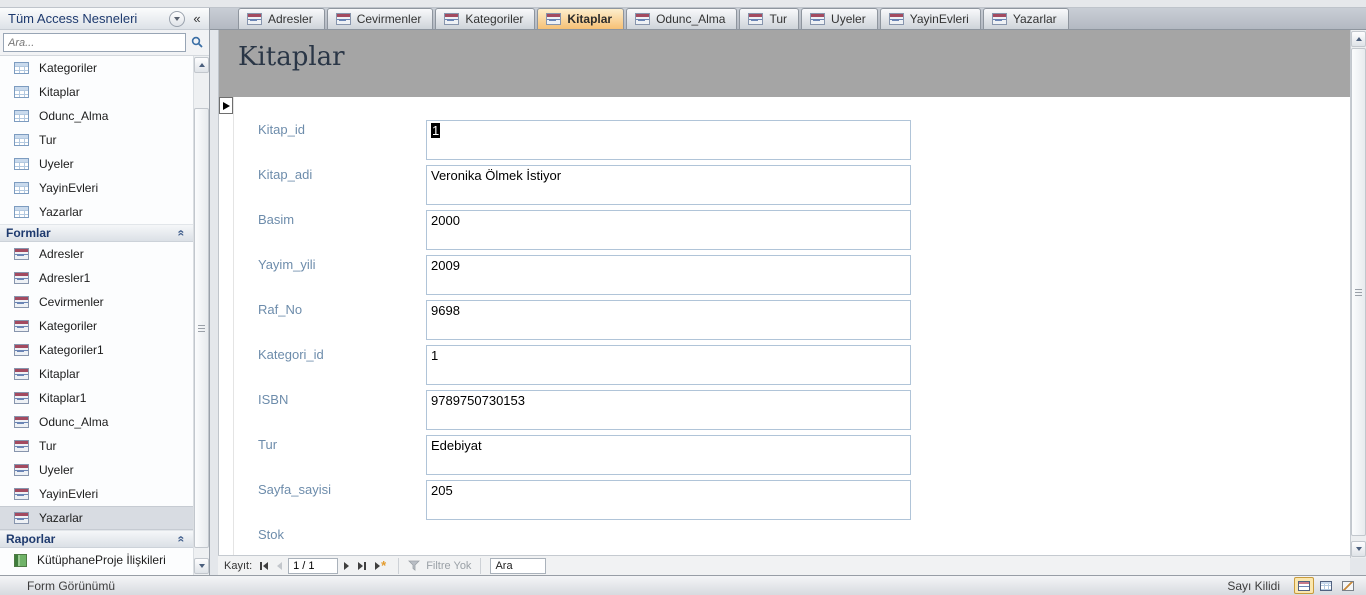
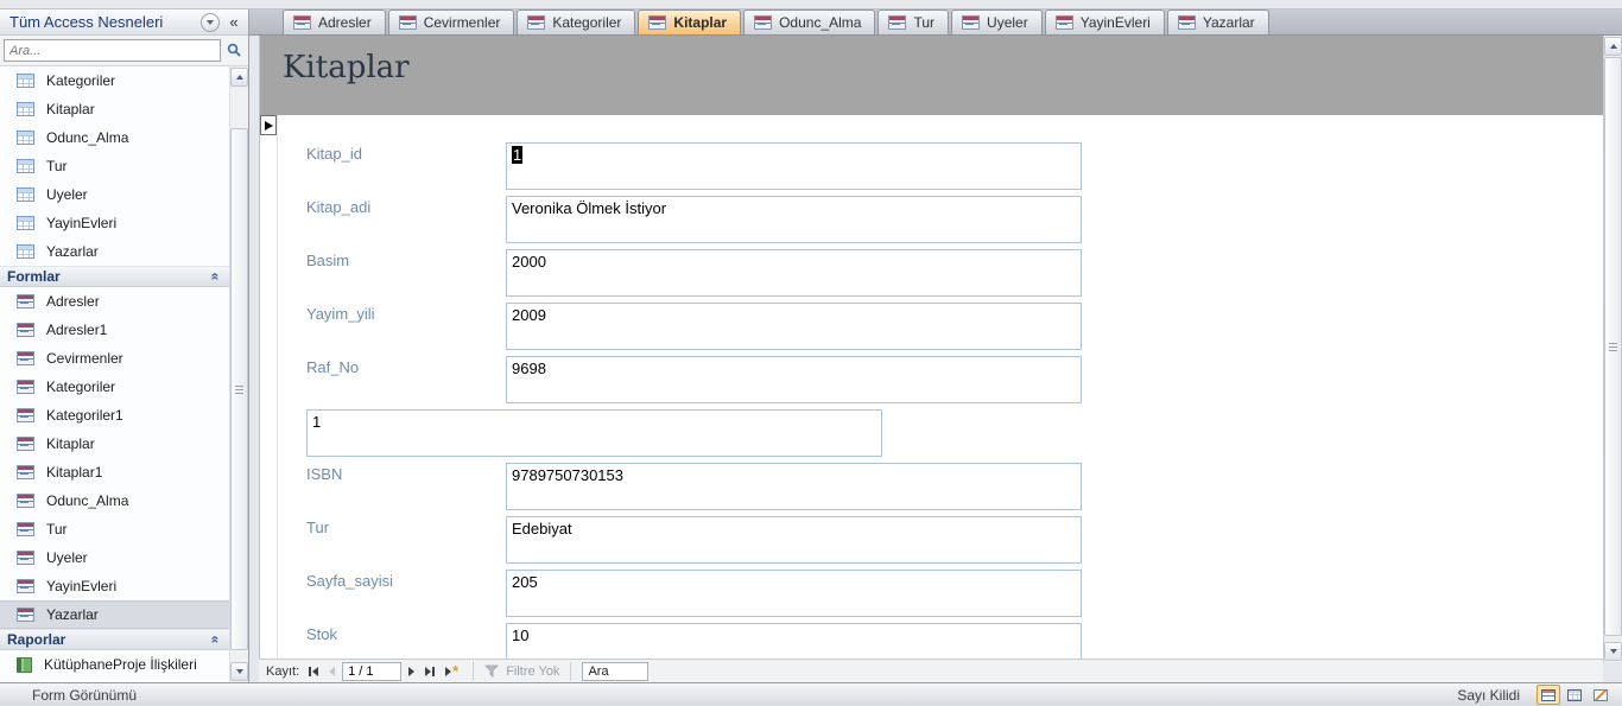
  Tüm Access Nesneleri
  Ara...
  Kategoriler
  Kitaplar
  Odunc_Alma
  Tur
  Uyeler
  YayinEvleri
  Yazarlar
  Formlar
  Adresler
  Adresler1
  Cevirmenler
  Kategoriler
  Kategoriler1
  Kitaplar
  Kitaplar1
  Odunc_Alma
  Tur
  Uyeler
  YayinEvleri
  Yazarlar
  Raporlar
  KütüphaneProje İlişkileri
  Adresler
  Cevirmenler
  Kategoriler
  Kitaplar
  Odunc_Alma
  Tur
  Uyeler
  YayinEvleri
  Yazarlar
  Kitaplar
  Kitap_id
  1
  Kitap_adi
  Veronika Ölmek İstiyor
  Basim
  2000
  Yayim_yili
  2009
  Raf_No
  9698
- Kategori_id
  1
  ISBN
  9789750730153
  Tur
  Edebiyat
  Sayfa_sayisi
  205
  Stok
+ 10
  Kayıt:
  1 / 1
  Filtre Yok
  Ara
  Form Görünümü
  Sayı Kilidi
